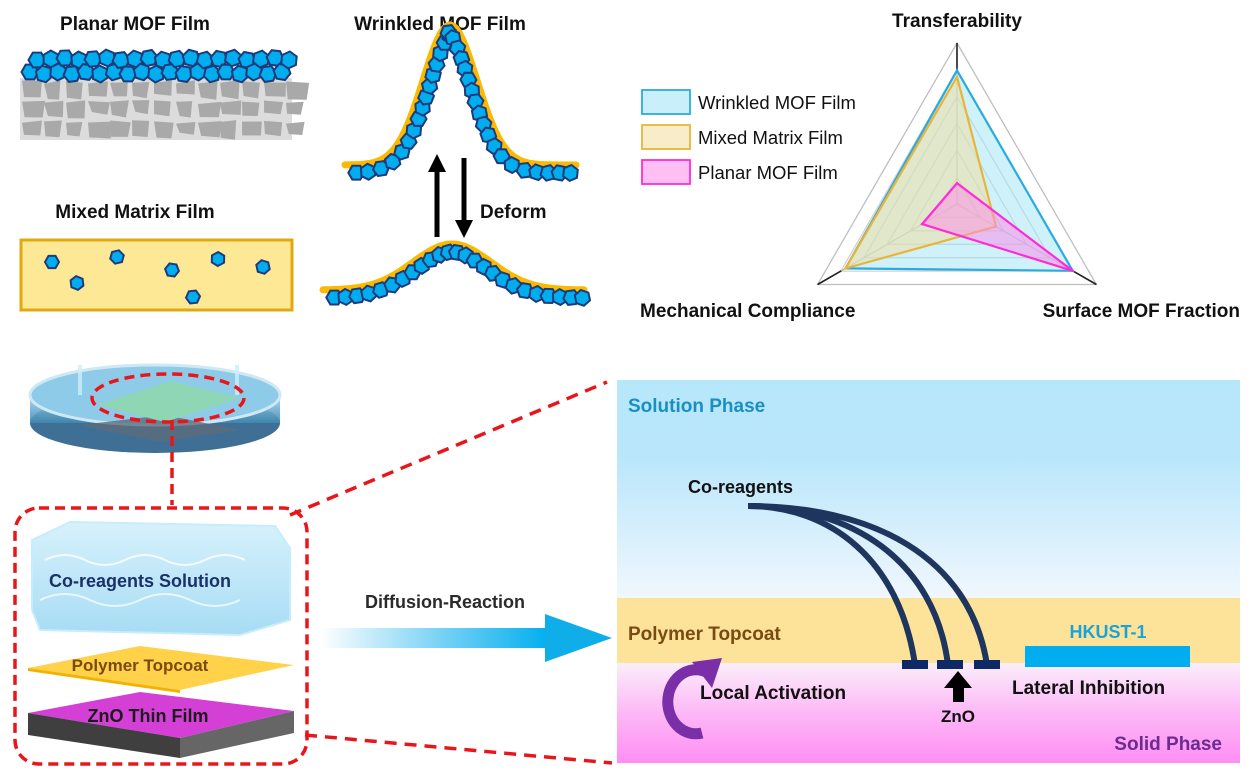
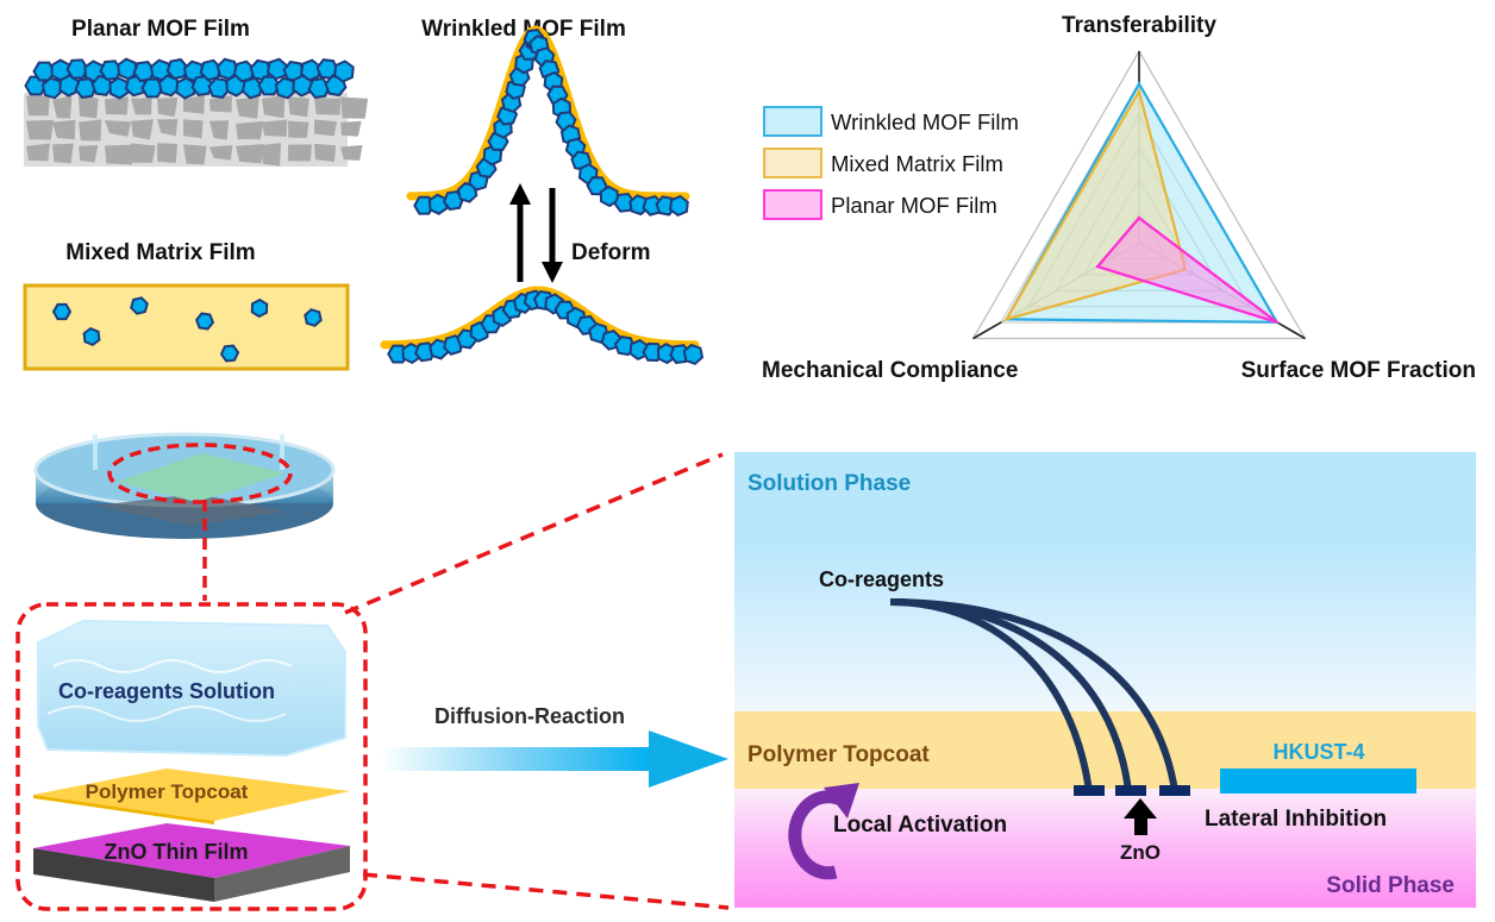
  Planar MOF Film
  Mixed Matrix Film
  WrinkledOF Film
  Deform
  Transferability
  Surface MOF Fraction
  Mechanical Compliance
  Wrinkled MOF Film
  Mixed Matrix Film
  Planar MOF Film
  Co-reagents Solution
  Polymer Topcoat
  ZnO Thin Film
  Diffusion-Reaction
  Solution Phase
  Polymer Topcoat
  Solid Phase
  Co-reagents
  ZnO
- HKUST-1
+ HKUST-4
  Lateral Inhibition
  Local Activation
